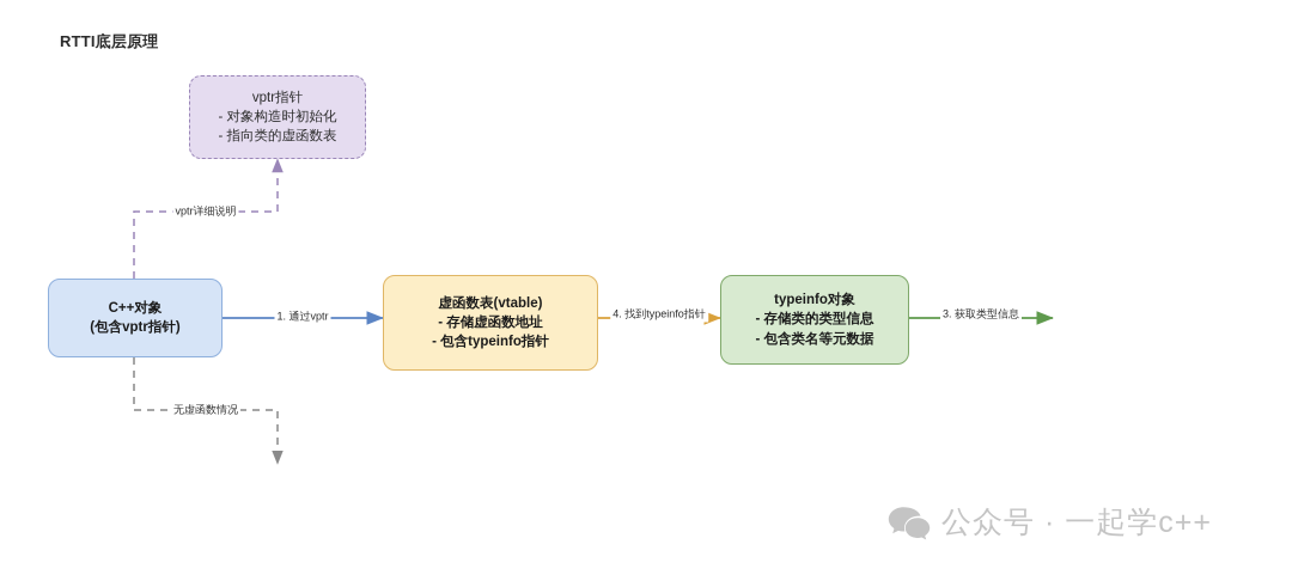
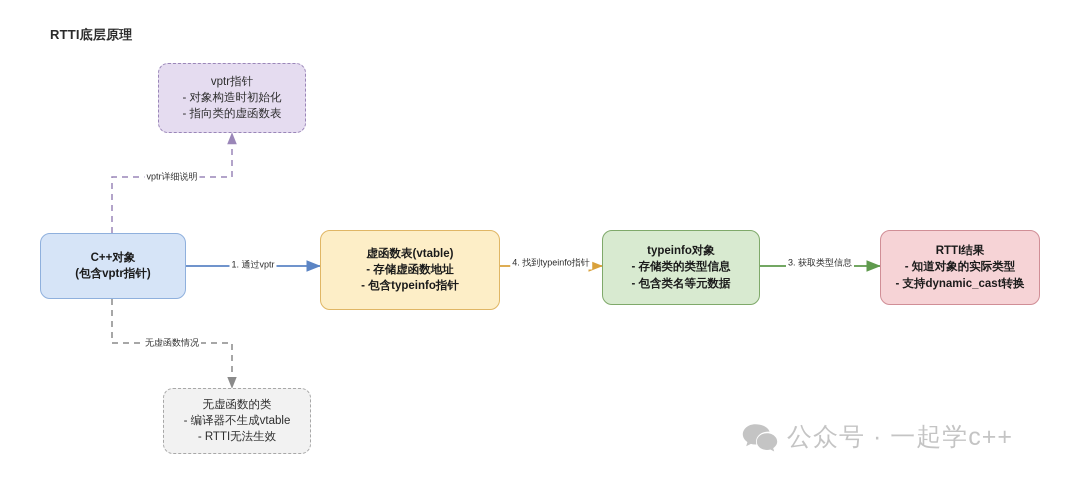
  RTTI底层原理
  C++对象
  (包含vptr指针)
  vptr指针
  - 对象构造时初始化
  - 指向类的虚函数表
  虚函数表(vtable)
  - 存储虚函数地址
  - 包含typeinfo指针
  typeinfo对象
  - 存储类的类型信息
  - 包含类名等元数据
+ RTTI结果
+ - 知道对象的实际类型
+ - 支持dynamic_cast转换
+ 无虚函数的类
+ - 编译器不生成vtable
+ - RTTI无法生效
  1. 通过vptr
  4. 找到typeinfo指针
  3. 获取类型信息
  vptr详细说明
  无虚函数情况
  公众号 · 一起学c++
